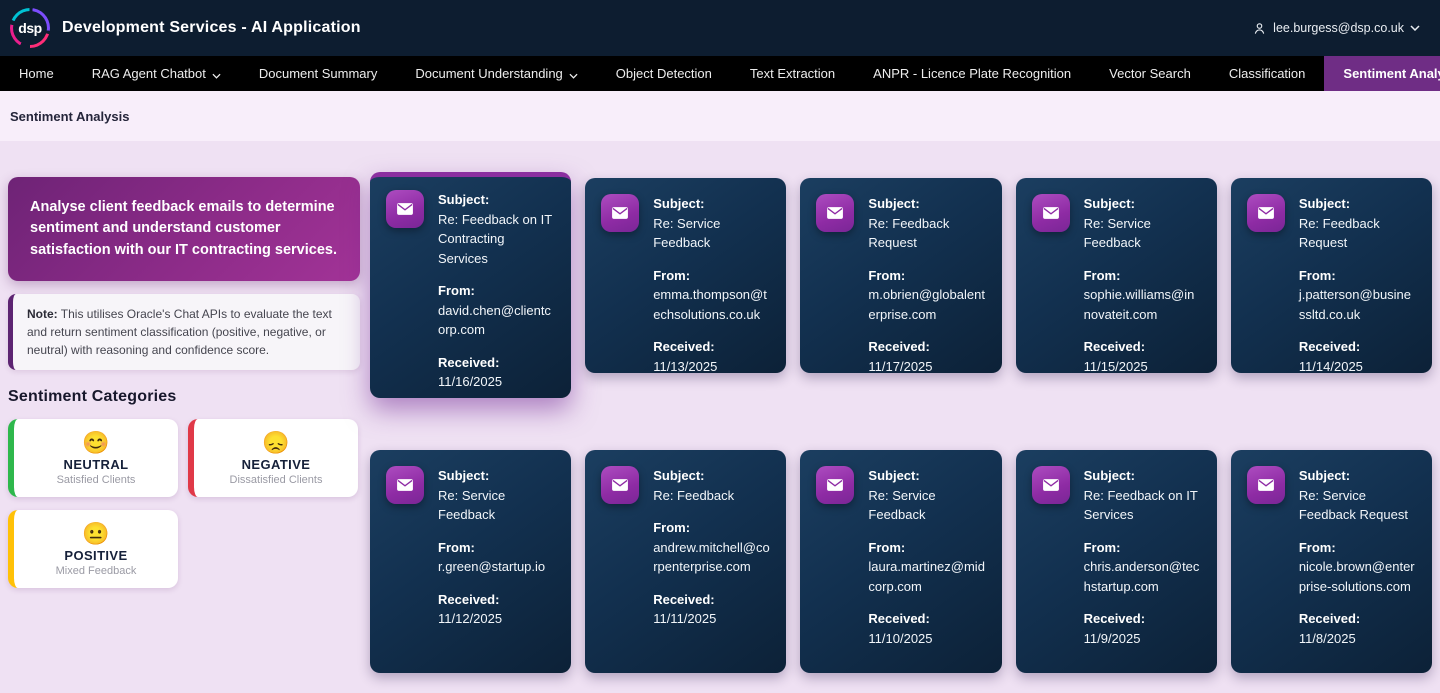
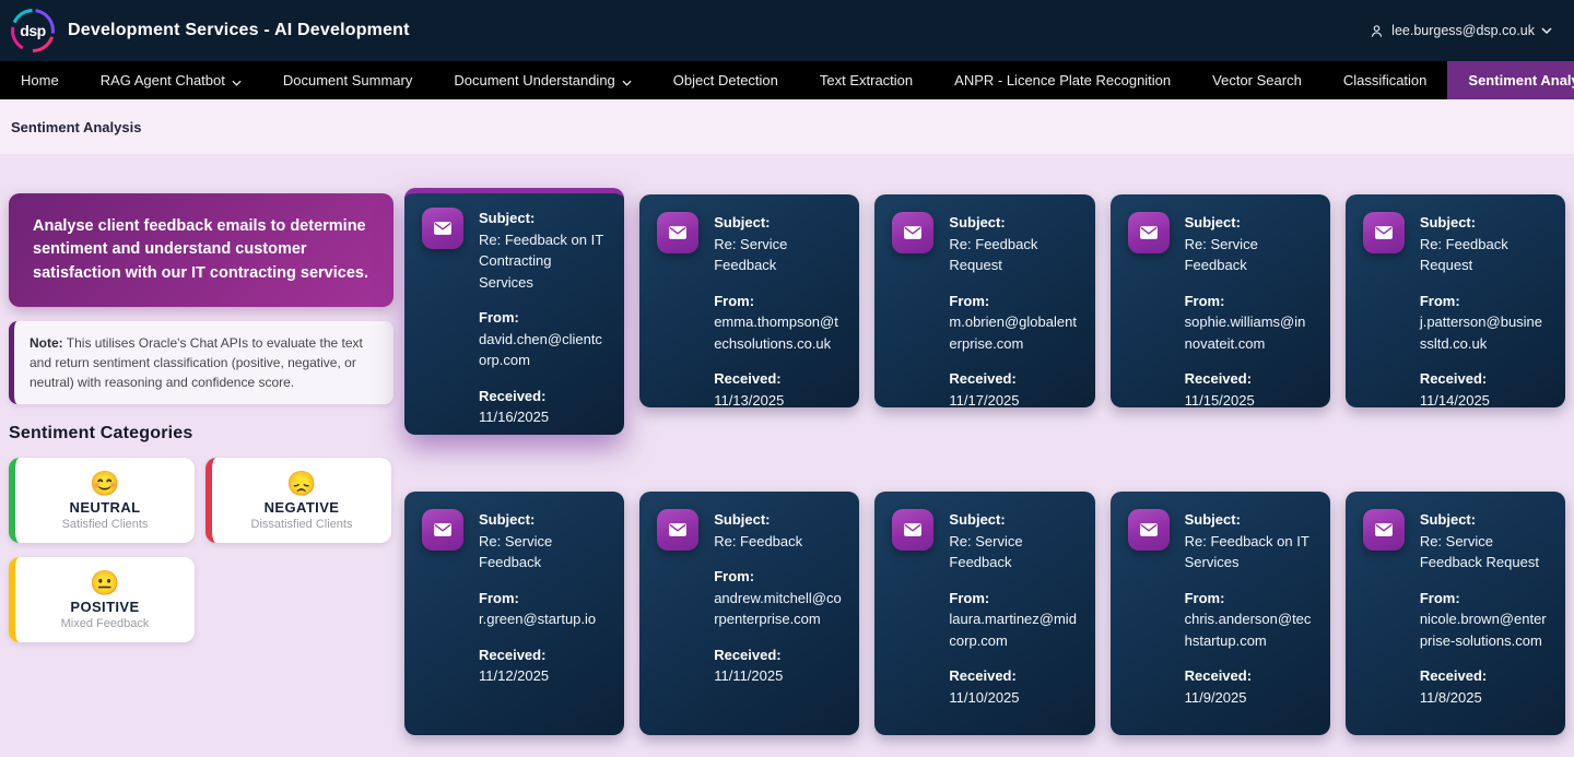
  dsp
- Development Services - AI Application
+ Development Services - AI Development
  lee.burgess@dsp.co.uk
  Home
  RAG Agent Chatbot
  Document Summary
  Document Understanding
  Object Detection
  Text Extraction
  ANPR - Licence Plate Recognition
  Vector Search
  Classification
  Sentiment Anal
  Sentiment Analysis
  Analyse client feedback emails to determine sentiment and understand customer satisfaction with our IT contracting services.
  Note: This utilises Oracle's Chat APIs to evaluate the text and return sentiment classification (positive, negative, or neutral) with reasoning and confidence score.
  Sentiment Categories
  😊
  NEUTRAL
  Satisfied Clients
  😞
  NEGATIVE
  Dissatisfied Clients
  😐
  POSITIVE
  Mixed Feedback
  Subject:
  Re: Feedback on IT Contracting Services
  From:
  david.chen@clientcorp.com
  Received:
  11/16/2025
  Subject:
  Re: Service Feedback
  From:
  emma.thompson@techsolutions.co.uk
  Received:
  11/13/2025
  Subject:
  Re: Feedback Request
  From:
  m.obrien@globalenterprise.com
  Received:
  11/17/2025
  Subject:
  Re: Service Feedback
  From:
  sophie.williams@innovateit.com
  Received:
  11/15/2025
  Subject:
  Re: Feedback Request
  From:
  j.patterson@businessltd.co.uk
  Received:
  11/14/2025
  Subject:
  Re: Service Feedback
  From:
  r.green@startup.io
  Received:
  11/12/2025
  Subject:
  Re: Feedback
  From:
  andrew.mitchell@corpenterprise.com
  Received:
  11/11/2025
  Subject:
  Re: Service Feedback
  From:
  laura.martinez@midcorp.com
  Received:
  11/10/2025
  Subject:
  Re: Feedback on IT Services
  From:
  chris.anderson@techstartup.com
  Received:
  11/9/2025
  Subject:
  Re: Service Feedback Request
  From:
  nicole.brown@enterprise-solutions.com
  Received:
  11/8/2025
